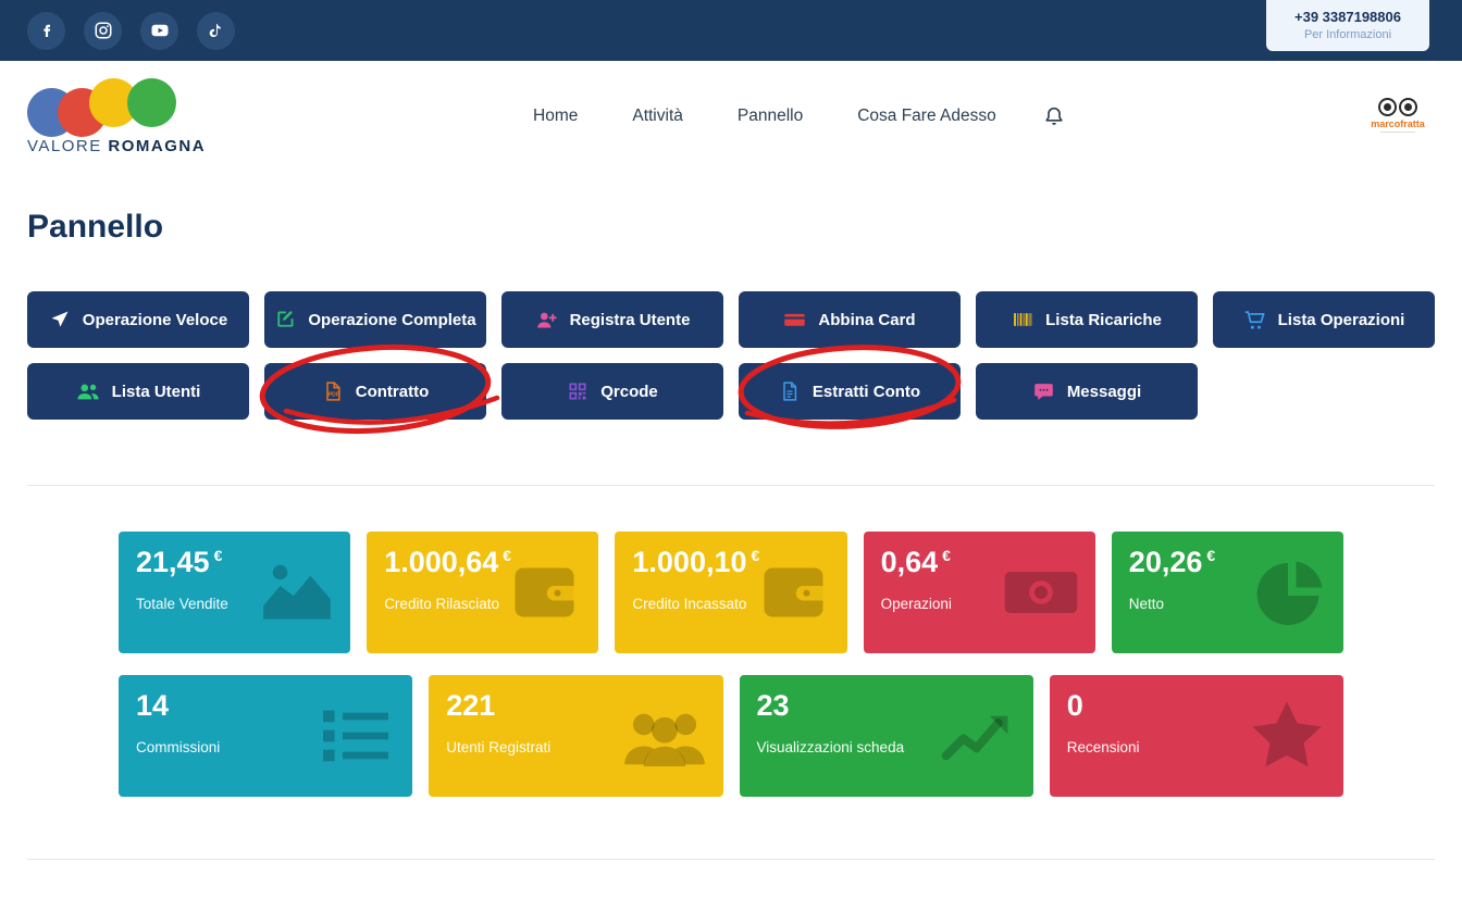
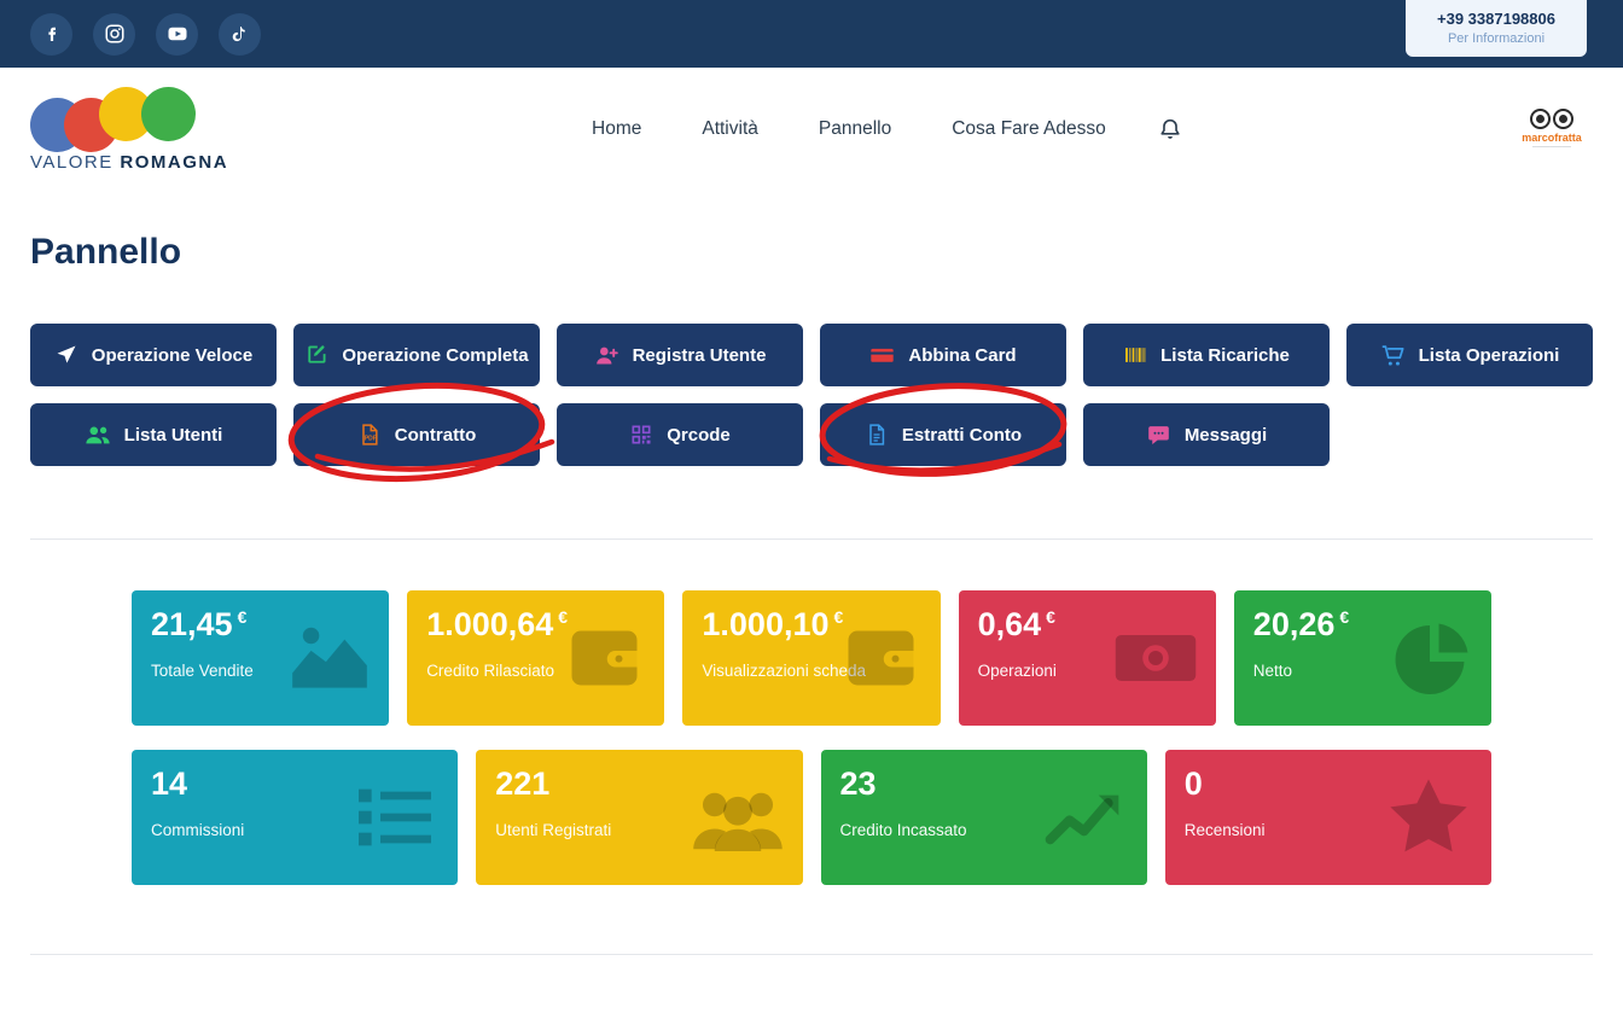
  +39 3387198806
  Per Informazioni
  VALORE ROMAGNA
  Home
  Attività
  Pannello
  Cosa Fare Adesso
  marcofratta
  Pannello
  Operazione Veloce
  Operazione Completa
  Registra Utente
  Abbina Card
  Lista Ricariche
  Lista Operazioni
  Lista Utenti
  Contratto
  Qrcode
  Estratti Conto
  Messaggi
  21,45 €
  Totale Vendite
  1.000,64 €
  Credito Rilasciato
  1.000,10 €
- Credito Incassato
+ Visualizzazioni scheda
  0,64 €
  Operazioni
  20,26 €
  Netto
  14
  Commissioni
  221
  Utenti Registrati
  23
- Visualizzazioni scheda
+ Credito Incassato
  0
  Recensioni
